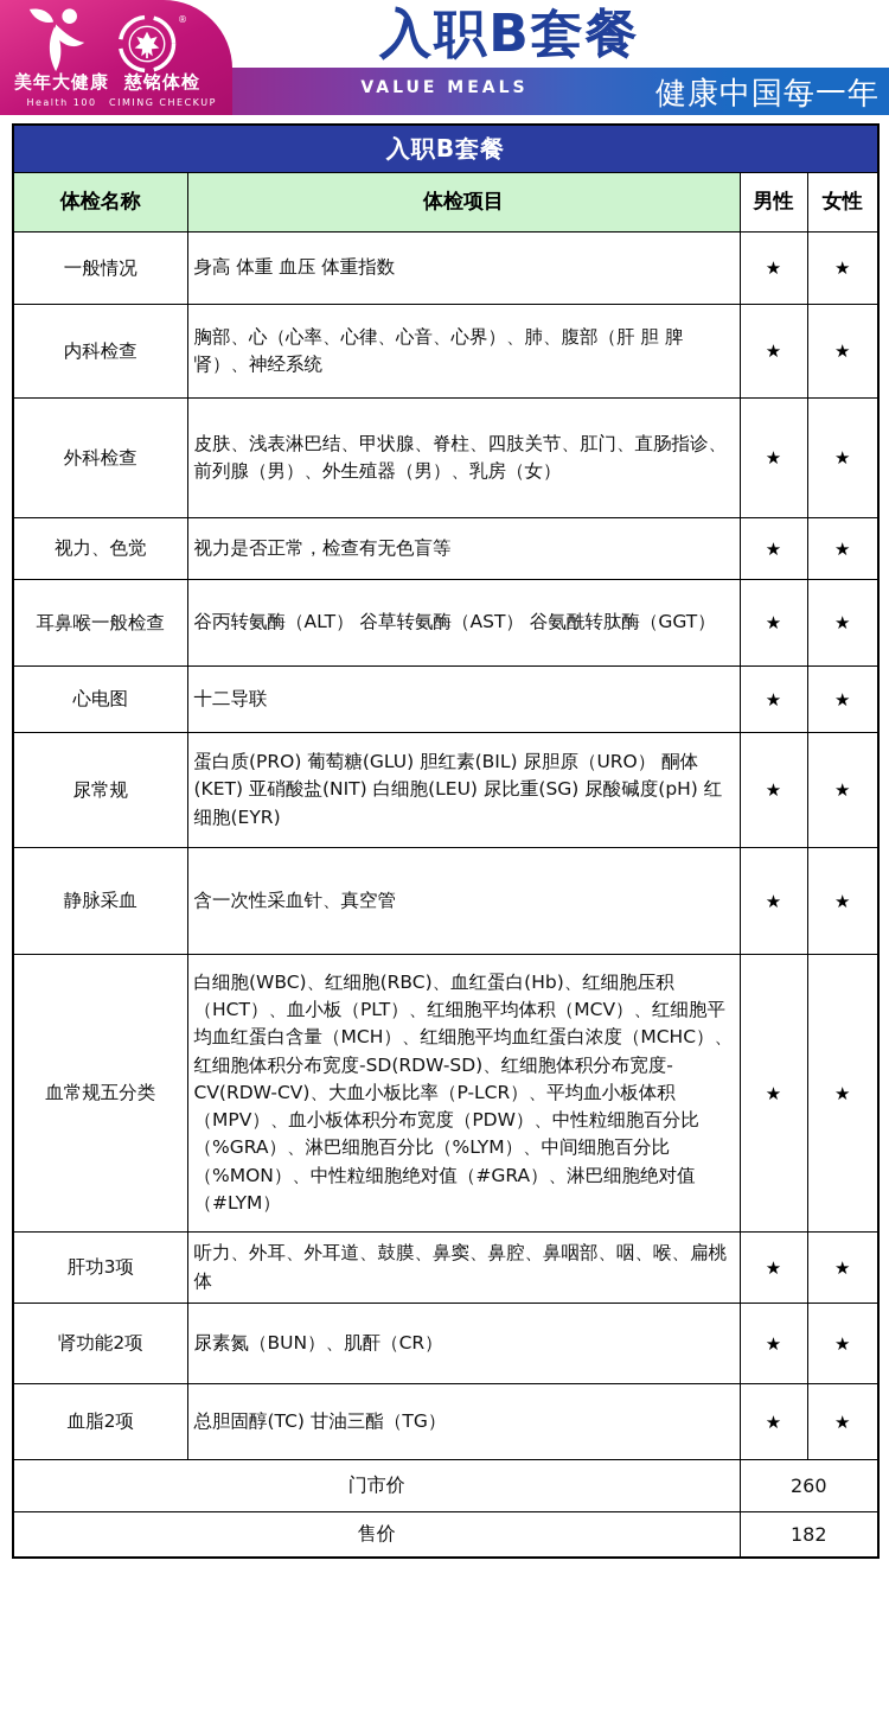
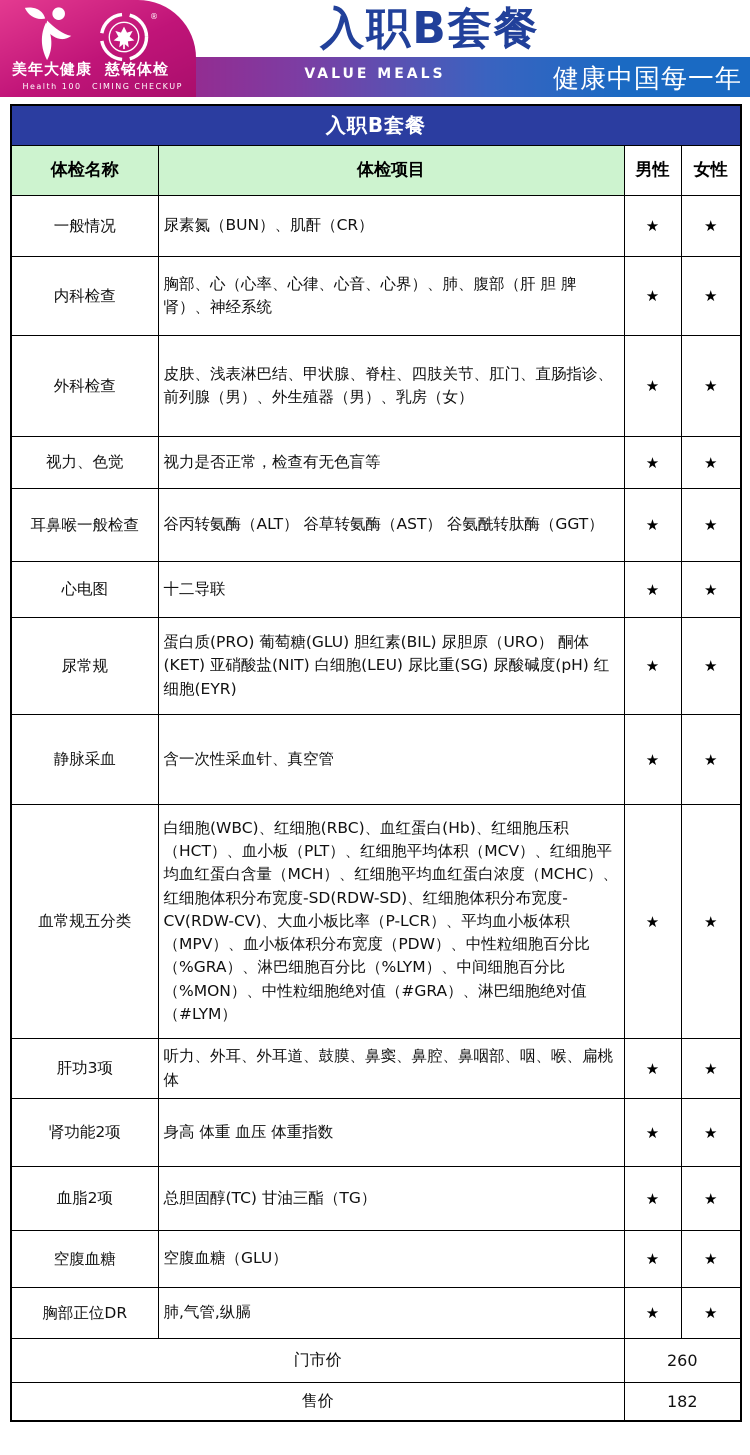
  入职B套餐
  VALUE MEALS
  健康中国每一年
  ®
  美年大健康
  Health 100
  慈铭体检
  CIMING CHECKUP
  入职B套餐
  体检名称	体检项目	男性	女性
- 一般情况	身高 体重 血压 体重指数	★	★
+ 一般情况	尿素氮（BUN）、肌酐（CR）	★	★
  内科检查	胸部、心（心率、心律、心音、心界）、肺、腹部（肝 胆 脾 肾）、神经系统	★	★
  外科检查	皮肤、浅表淋巴结、甲状腺、脊柱、四肢关节、肛门、直肠指诊、前列腺（男）、外生殖器（男）、乳房（女）	★	★
  视力、色觉	视力是否正常，检查有无色盲等	★	★
  耳鼻喉一般检查	谷丙转氨酶（ALT） 谷草转氨酶（AST） 谷氨酰转肽酶（GGT）	★	★
  心电图	十二导联	★	★
  尿常规	蛋白质(PRO) 葡萄糖(GLU) 胆红素(BIL) 尿胆原（URO） 酮体(KET) 亚硝酸盐(NIT) 白细胞(LEU) 尿比重(SG) 尿酸碱度(pH) 红细胞(EYR)	★	★
  静脉采血	含一次性采血针、真空管	★	★
  血常规五分类	白细胞(WBC)、红细胞(RBC)、血红蛋白(Hb)、红细胞压积（HCT）、血小板（PLT）、红细胞平均体积（MCV）、红细胞平均血红蛋白含量（MCH）、红细胞平均血红蛋白浓度（MCHC）、红细胞体积分布宽度-SD(RDW-SD)、红细胞体积分布宽度-CV(RDW-CV)、大血小板比率（P-LCR）、平均血小板体积（MPV）、血小板体积分布宽度（PDW）、中性粒细胞百分比（%GRA）、淋巴细胞百分比（%LYM）、中间细胞百分比（%MON）、中性粒细胞绝对值（#GRA）、淋巴细胞绝对值（#LYM）	★	★
  肝功3项	听力、外耳、外耳道、鼓膜、鼻窦、鼻腔、鼻咽部、咽、喉、扁桃体	★	★
- 肾功能2项	尿素氮（BUN）、肌酐（CR）	★	★
+ 肾功能2项	身高 体重 血压 体重指数	★	★
  血脂2项	总胆固醇(TC) 甘油三酯（TG）	★	★
+ 空腹血糖	空腹血糖（GLU）	★	★
+ 胸部正位DR	肺,气管,纵膈	★	★
  门市价	260
  售价	182
